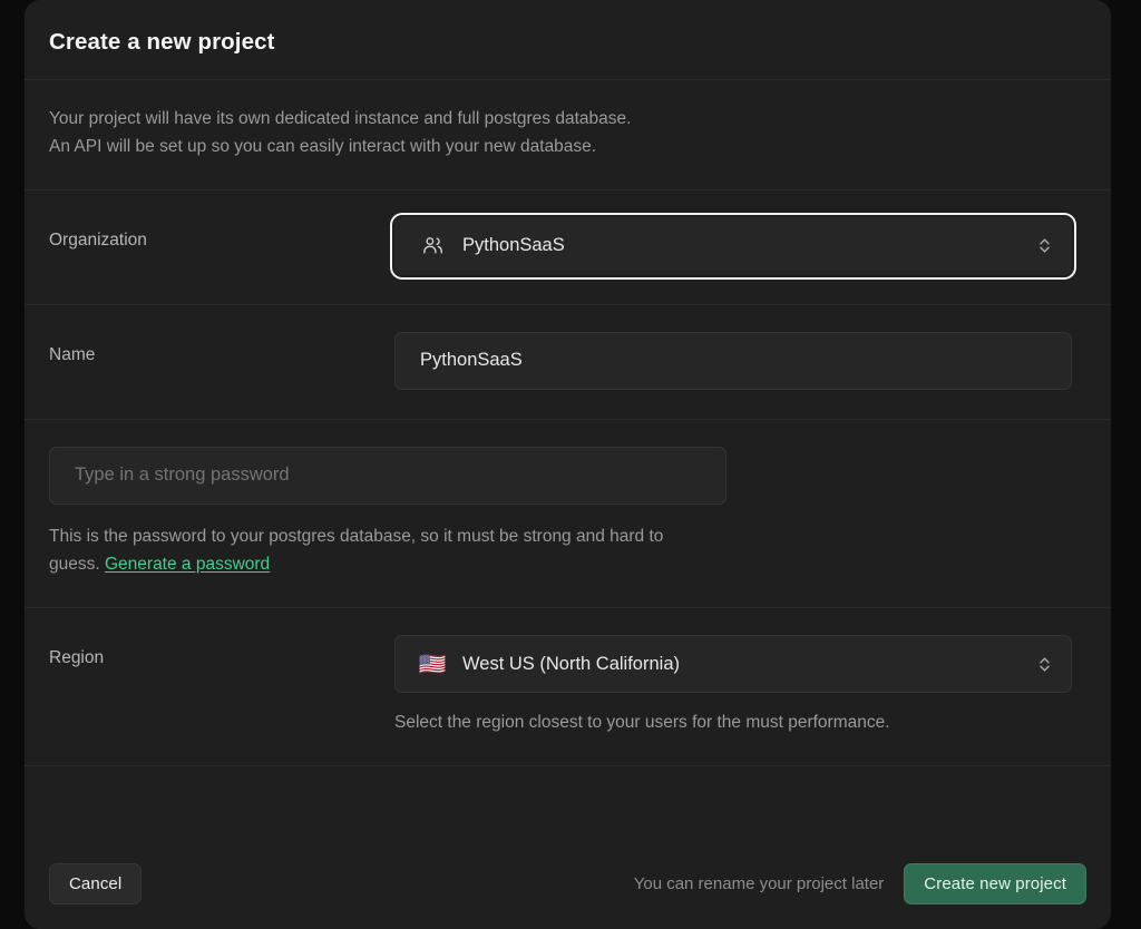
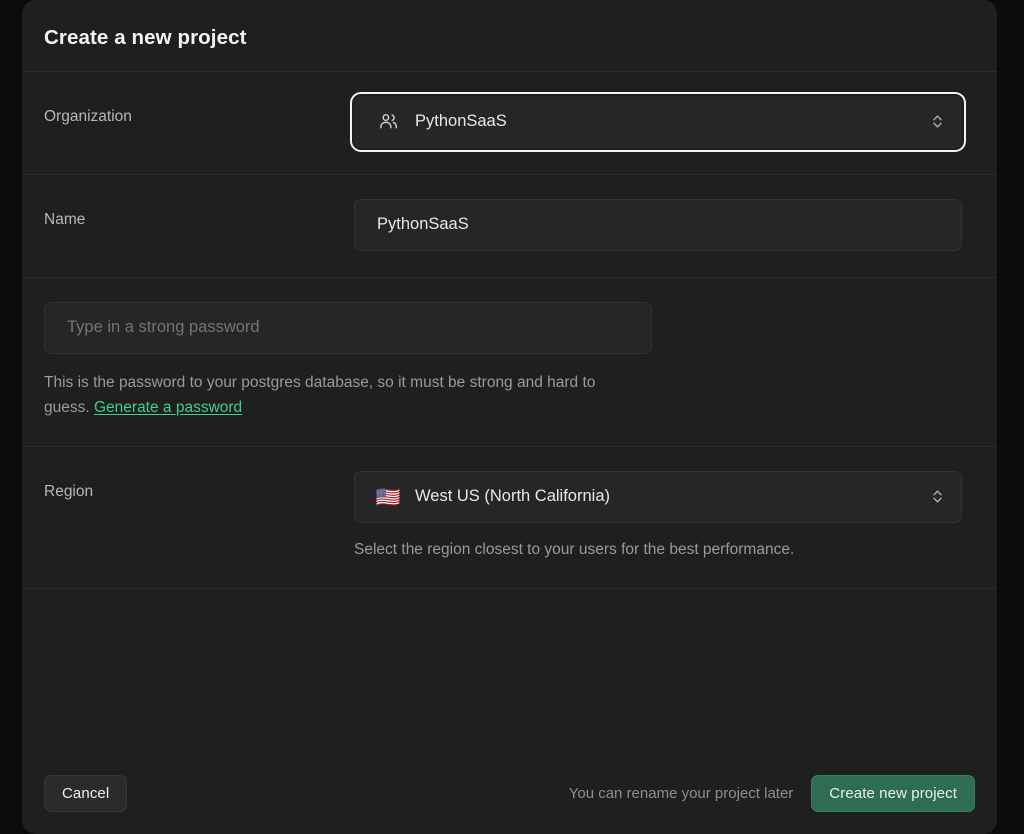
  Create a new project
- Your project will have its own dedicated instance and full postgres database.
- An API will be set up so you can easily interact with your new database.
  Organization
  PythonSaaS
  Name
  PythonSaaS
  Type in a strong password
  This is the password to your postgres database, so it must be strong and hard to guess. Generate a password
  Region
  🇺🇸
  West US (North California)
- Select the region closest to your users for the must performance.
+ Select the region closest to your users for the best performance.
  Cancel
  You can rename your project later
  Create new project
